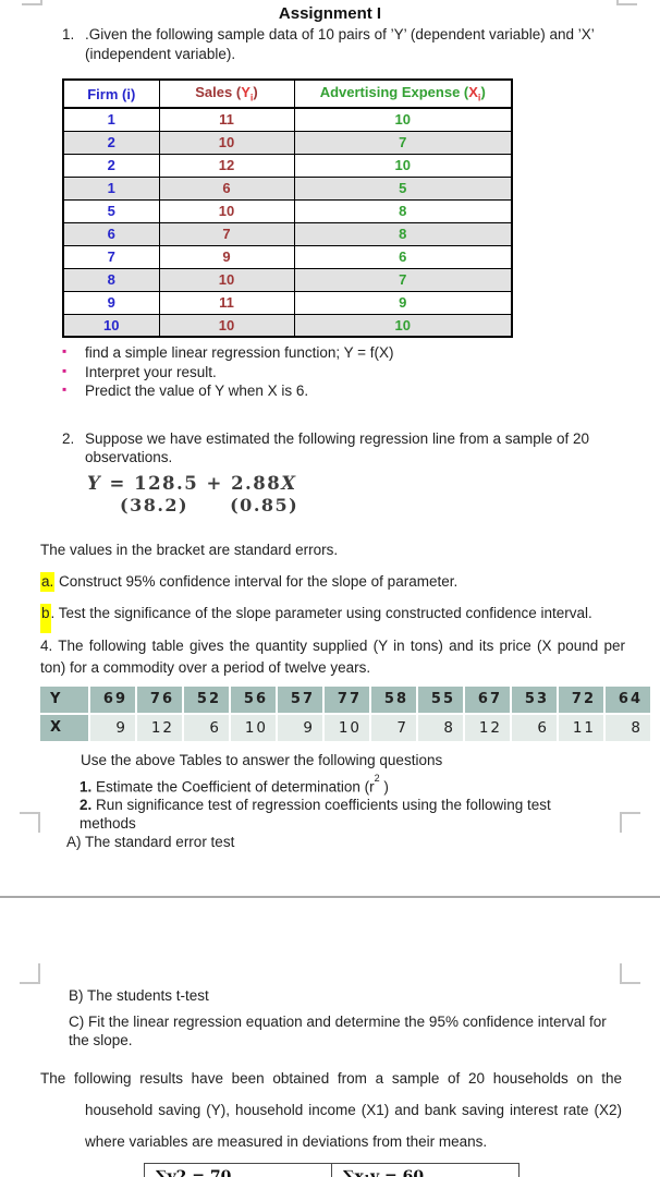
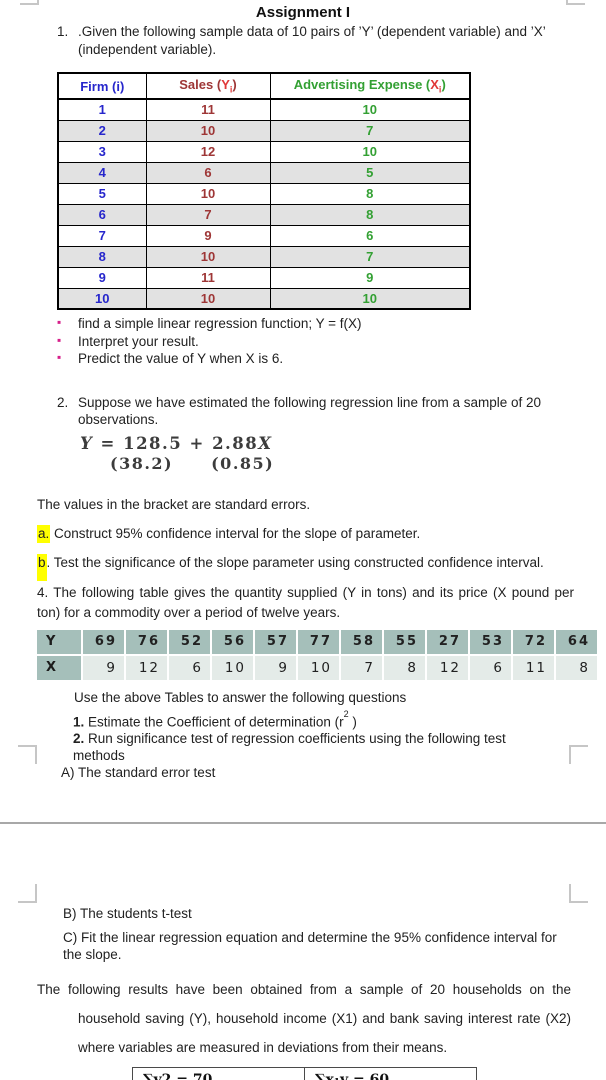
  Assignment I
  1.
  .Given the following sample data of 10 pairs of ’Y’ (dependent variable) and ’X’ (independent variable).
  Firm (i)	Sales (Yi)	Advertising Expense (Xi)
  1	11	10
  2	10	7
- 2	12	10
+ 3	12	10
- 1	6	5
+ 4	6	5
  5	10	8
  6	7	8
  7	9	6
  8	10	7
  9	11	9
  10	10	10
  find a simple linear regression function; Y = f(X)
  Interpret your result.
  Predict the value of Y when X is 6.
  2.
  Suppose we have estimated the following regression line from a sample of 20 observations.
  Y = 128.5 + 2.88X
  (38.2) (0.85)
  The values in the bracket are standard errors.
  a. Construct 95% confidence interval for the slope of parameter.
  b. Test the significance of the slope parameter using constructed confidence interval.
  4. The following table gives the quantity supplied (Y in tons) and its price (X pound per ton) for a commodity over a period of twelve years.
- Y		69	76	52	56	57	77	58	55	67	53	72	64
+ Y		69	76	52	56	57	77	58	55	27	53	72	64
  X		9	12	6	10	9	10	7	8	12	6	11	8
  Use the above Tables to answer the following questions
  1. Estimate the Coefficient of determination (r2 )
  2. Run significance test of regression coefficients using the following test methods
  A) The standard error test
  B) The students t-test
  C) Fit the linear regression equation and determine the 95% confidence interval for the slope.
  The following results have been obtained from a sample of 20 households on the household saving (Y), household income (X1) and bank saving interest rate (X2) where variables are measured in deviations from their means.
